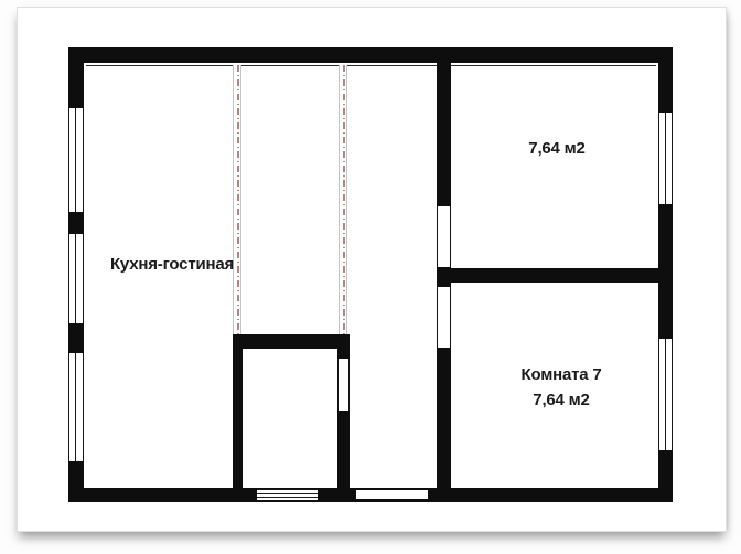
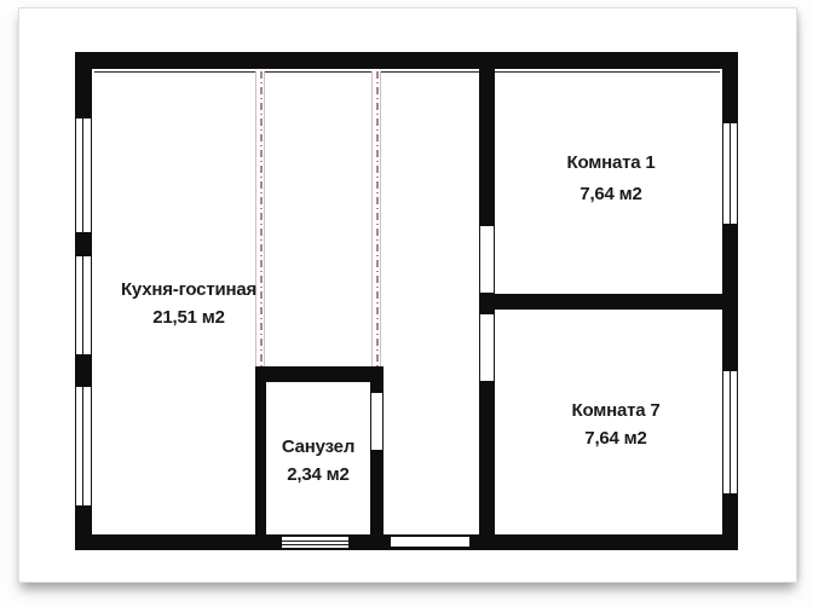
  Кухня-гостиная
+ 21,51 м2
+ Санузел
+ 2,34 м2
+ Комната 1
  7,64 м2
  Комната 7
  7,64 м2
